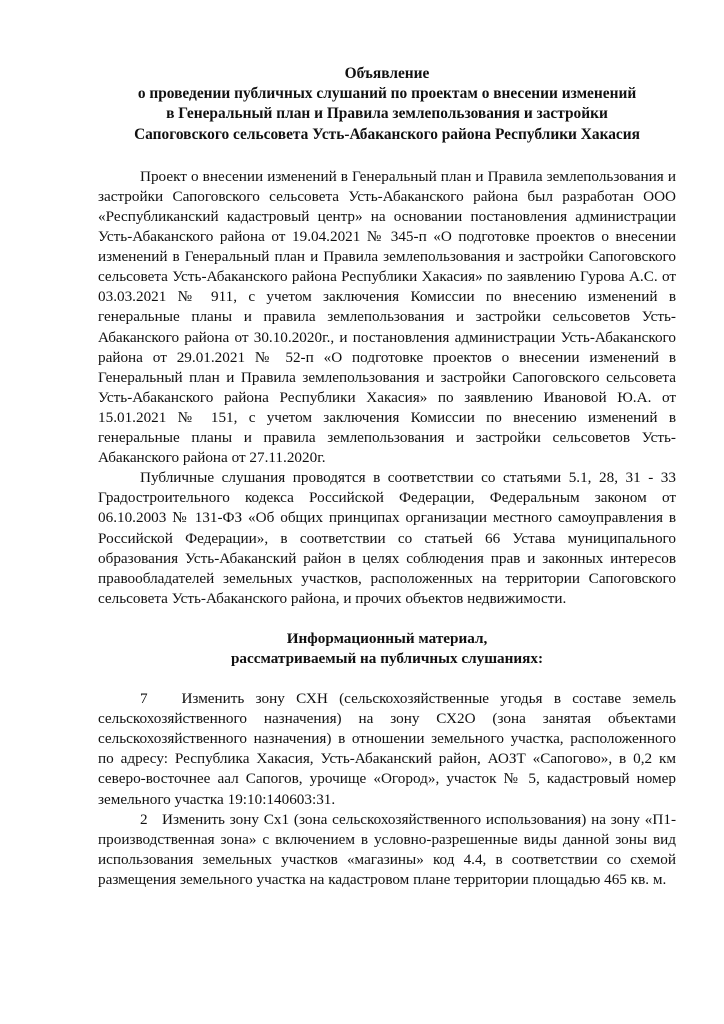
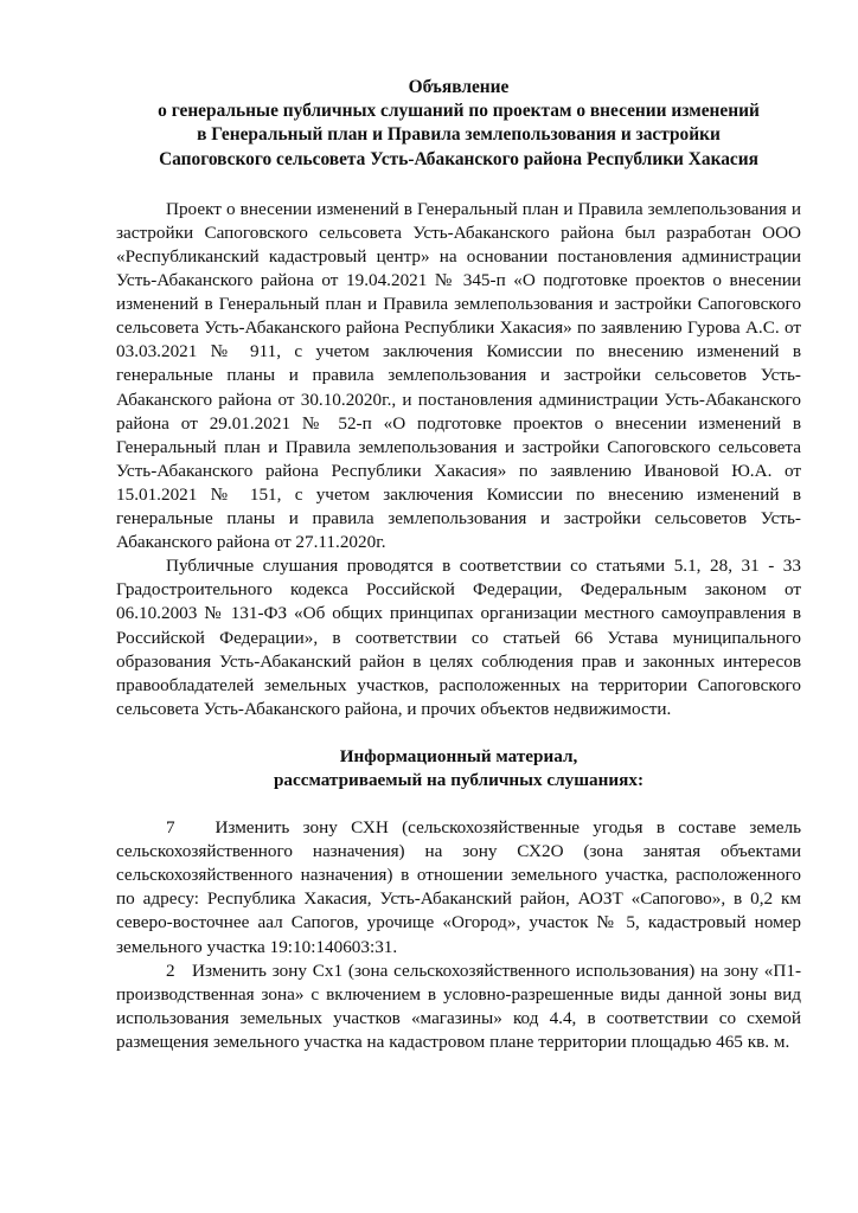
  Объявление
- о проведении публичных слушаний по проектам о внесении изменений
+ о генеральные публичных слушаний по проектам о внесении изменений
  в Генеральный план и Правила землепользования и застройки
  Сапоговского сельсовета Усть-Абаканского района Республики Хакасия
  Проект о внесении изменений в Генеральный план и Правила землепользования и застройки Сапоговского сельсовета Усть-Абаканского района был разработан ООО «Республиканский кадастровый центр» на основании постановления администрации Усть-Абаканского района от 19.04.2021 № 345-п «О подготовке проектов о внесении изменений в Генеральный план и Правила землепользования и застройки Сапоговского сельсовета Усть-Абаканского района Республики Хакасия» по заявлению Гурова А.С. от 03.03.2021 № 911, с учетом заключения Комиссии по внесению изменений в генеральные планы и правила землепользования и застройки сельсоветов Усть-Абаканского района от 30.10.2020г., и постановления администрации Усть-Абаканского района от 29.01.2021 № 52-п «О подготовке проектов о внесении изменений в Генеральный план и Правила землепользования и застройки Сапоговского сельсовета Усть-Абаканского района Республики Хакасия» по заявлению Ивановой Ю.А. от 15.01.2021 № 151, с учетом заключения Комиссии по внесению изменений в генеральные планы и правила землепользования и застройки сельсоветов Усть-Абаканского района от 27.11.2020г.
  Публичные слушания проводятся в соответствии со статьями 5.1, 28, 31 - 33 Градостроительного кодекса Российской Федерации, Федеральным законом от 06.10.2003 № 131-ФЗ «Об общих принципах организации местного самоуправления в Российской Федерации», в соответствии со статьей 66 Устава муниципального образования Усть-Абаканский район в целях соблюдения прав и законных интересов правообладателей земельных участков, расположенных на территории Сапоговского сельсовета Усть-Абаканского района, и прочих объектов недвижимости.
  Информационный материал,
  рассматриваемый на публичных слушаниях:
  7 Изменить зону СХН (сельскохозяйственные угодья в составе земель сельскохозяйственного назначения) на зону СХ2О (зона занятая объектами сельскохозяйственного назначения) в отношении земельного участка, расположенного по адресу: Республика Хакасия, Усть-Абаканский район, АОЗТ «Сапогово», в 0,2 км северо-восточнее аал Сапогов, урочище «Огород», участок № 5, кадастровый номер земельного участка 19:10:140603:31.
  2 Изменить зону Сх1 (зона сельскохозяйственного использования) на зону «П1-производственная зона» с включением в условно-разрешенные виды данной зоны вид использования земельных участков «магазины» код 4.4, в соответствии со схемой размещения земельного участка на кадастровом плане территории площадью 465 кв. м.
